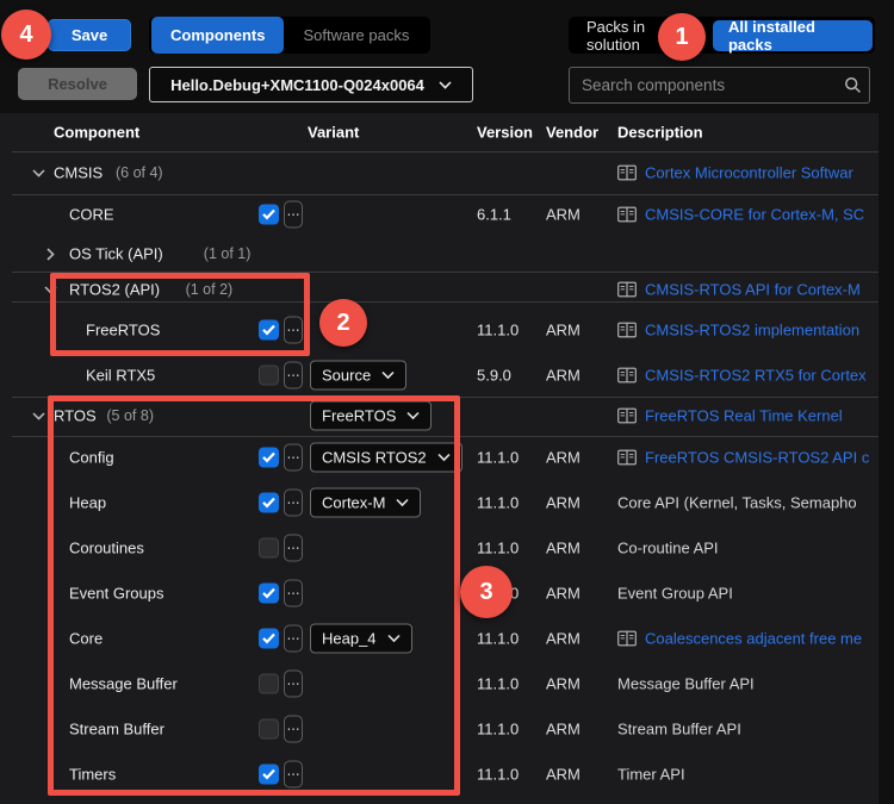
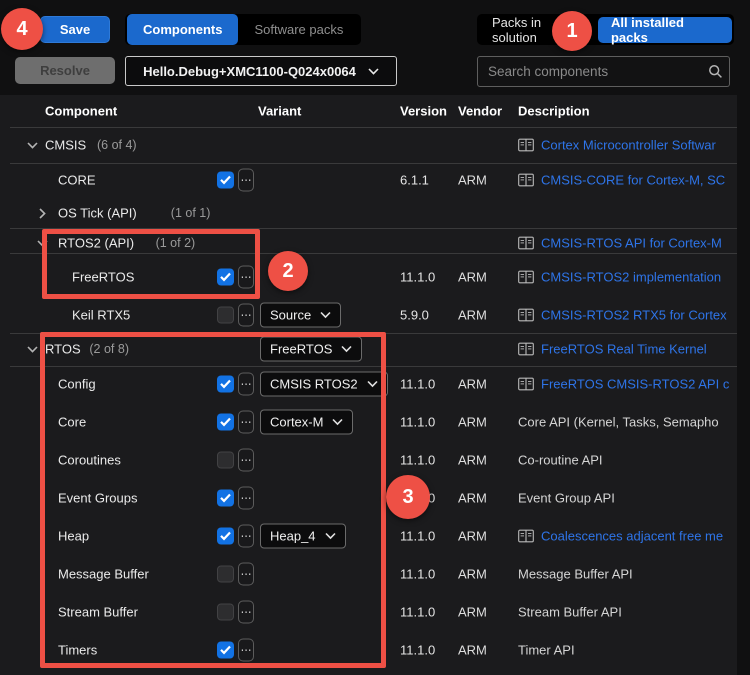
  Save
  Resolve
  Components
  Software packs
  Hello.Debug+XMC1100-Q024x0064
  Packs in solution
  All installed packs
  Search components
  Component
  Variant
  Version
  Vendor
  Description
  CMSIS
  (6 of 4)
  Cortex Microcontroller Softwar
  CORE
  6.1.1
  ARM
  CMSIS-CORE for Cortex-M, SC
  OS Tick (API)
  (1 of 1)
  RTOS2 (API)
  (1 of 2)
  CMSIS-RTOS API for Cortex-M
  FreeRTOS
  11.1.0
  ARM
  CMSIS-RTOS2 implementation
  Keil RTX5
  Source
  5.9.0
  ARM
  CMSIS-RTOS2 RTX5 for Cortex
  RTOS
- (5 of 8)
+ (2 of 8)
  FreeRTOS
  FreeRTOS Real Time Kernel
  Config
  CMSIS RTOS2
  11.1.0
  ARM
  FreeRTOS CMSIS-RTOS2 API c
- Heap
+ Core
  Cortex-M
  11.1.0
  ARM
  Core API (Kernel, Tasks, Semapho
  Coroutines
  11.1.0
  ARM
  Co-routine API
  Event Groups
  ARM
  Event Group API
- Core
+ Heap
  Heap_4
  11.1.0
  ARM
  Coalescences adjacent free me
  Message Buffer
  11.1.0
  ARM
  Message Buffer API
  Stream Buffer
  11.1.0
  ARM
  Stream Buffer API
  Timers
  11.1.0
  ARM
  Timer API
  1
  2
  3
  4
